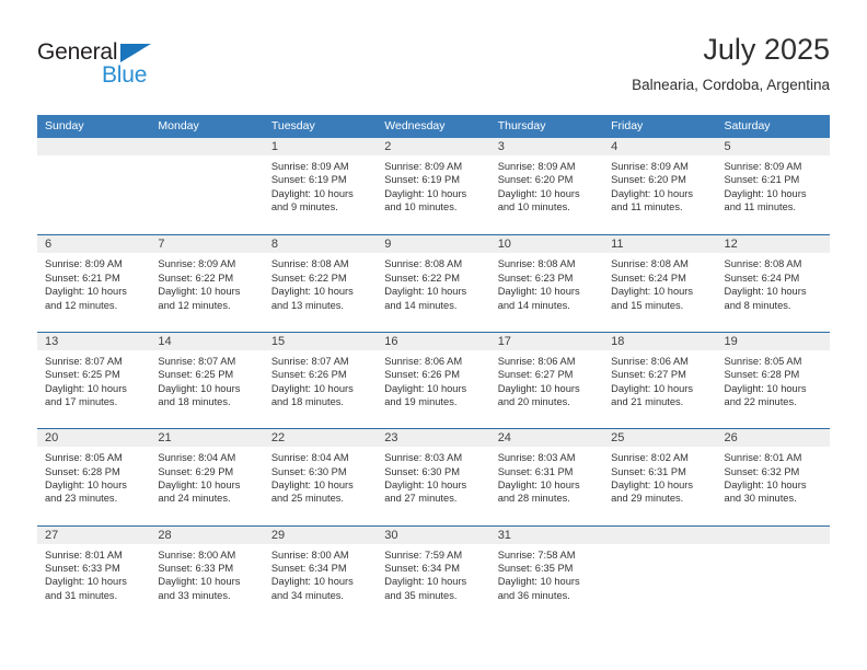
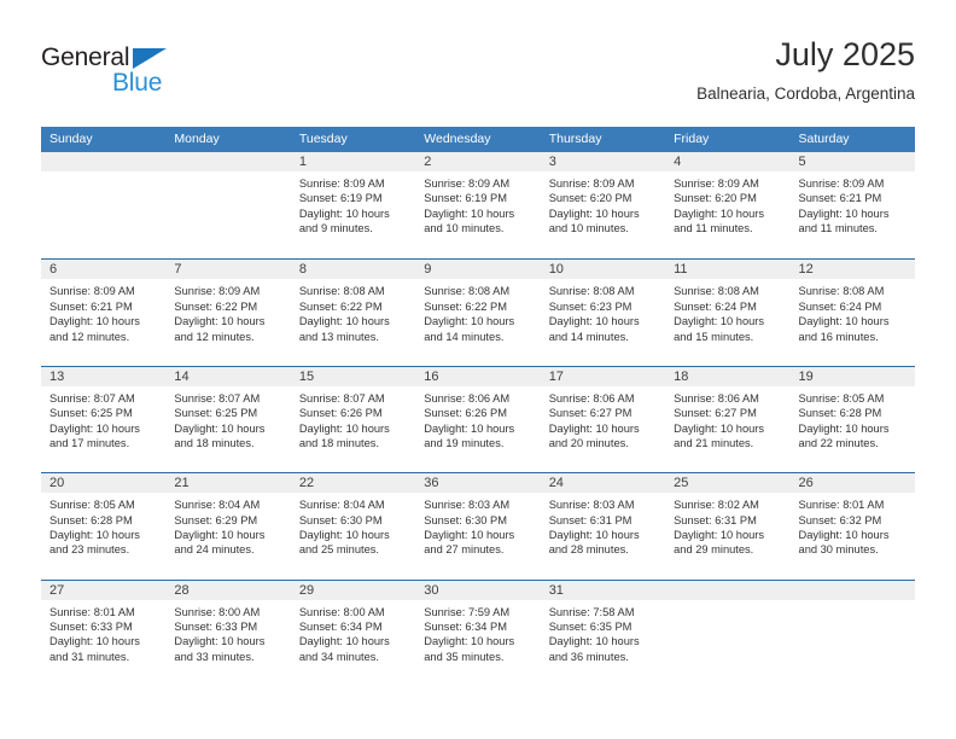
  General
  Blue
  July 2025
  Balnearia, Cordoba, Argentina
  Sunday
  Monday
  Tuesday
  Wednesday
  Thursday
  Friday
  Saturday
  1
  Sunrise: 8:09 AM
  Sunset: 6:19 PM
  Daylight: 10 hours
  and 9 minutes.
  2
  Sunrise: 8:09 AM
  Sunset: 6:19 PM
  Daylight: 10 hours
  and 10 minutes.
  3
  Sunrise: 8:09 AM
  Sunset: 6:20 PM
  Daylight: 10 hours
  and 10 minutes.
  4
  Sunrise: 8:09 AM
  Sunset: 6:20 PM
  Daylight: 10 hours
  and 11 minutes.
  5
  Sunrise: 8:09 AM
  Sunset: 6:21 PM
  Daylight: 10 hours
  and 11 minutes.
  6
  Sunrise: 8:09 AM
  Sunset: 6:21 PM
  Daylight: 10 hours
  and 12 minutes.
  7
  Sunrise: 8:09 AM
  Sunset: 6:22 PM
  Daylight: 10 hours
  and 12 minutes.
  8
  Sunrise: 8:08 AM
  Sunset: 6:22 PM
  Daylight: 10 hours
  and 13 minutes.
  9
  Sunrise: 8:08 AM
  Sunset: 6:22 PM
  Daylight: 10 hours
  and 14 minutes.
  10
  Sunrise: 8:08 AM
  Sunset: 6:23 PM
  Daylight: 10 hours
  and 14 minutes.
  11
  Sunrise: 8:08 AM
  Sunset: 6:24 PM
  Daylight: 10 hours
  and 15 minutes.
  12
  Sunrise: 8:08 AM
  Sunset: 6:24 PM
  Daylight: 10 hours
- and 8 minutes.
+ and 16 minutes.
  13
  Sunrise: 8:07 AM
  Sunset: 6:25 PM
  Daylight: 10 hours
  and 17 minutes.
  14
  Sunrise: 8:07 AM
  Sunset: 6:25 PM
  Daylight: 10 hours
  and 18 minutes.
  15
  Sunrise: 8:07 AM
  Sunset: 6:26 PM
  Daylight: 10 hours
  and 18 minutes.
  16
  Sunrise: 8:06 AM
  Sunset: 6:26 PM
  Daylight: 10 hours
  and 19 minutes.
  17
  Sunrise: 8:06 AM
  Sunset: 6:27 PM
  Daylight: 10 hours
  and 20 minutes.
  18
  Sunrise: 8:06 AM
  Sunset: 6:27 PM
  Daylight: 10 hours
  and 21 minutes.
  19
  Sunrise: 8:05 AM
  Sunset: 6:28 PM
  Daylight: 10 hours
  and 22 minutes.
  20
  Sunrise: 8:05 AM
  Sunset: 6:28 PM
  Daylight: 10 hours
  and 23 minutes.
  21
  Sunrise: 8:04 AM
  Sunset: 6:29 PM
  Daylight: 10 hours
  and 24 minutes.
  22
  Sunrise: 8:04 AM
  Sunset: 6:30 PM
  Daylight: 10 hours
  and 25 minutes.
- 23
+ 36
  Sunrise: 8:03 AM
  Sunset: 6:30 PM
  Daylight: 10 hours
  and 27 minutes.
  24
  Sunrise: 8:03 AM
  Sunset: 6:31 PM
  Daylight: 10 hours
  and 28 minutes.
  25
  Sunrise: 8:02 AM
  Sunset: 6:31 PM
  Daylight: 10 hours
  and 29 minutes.
  26
  Sunrise: 8:01 AM
  Sunset: 6:32 PM
  Daylight: 10 hours
  and 30 minutes.
  27
  Sunrise: 8:01 AM
  Sunset: 6:33 PM
  Daylight: 10 hours
  and 31 minutes.
  28
  Sunrise: 8:00 AM
  Sunset: 6:33 PM
  Daylight: 10 hours
  and 33 minutes.
  29
  Sunrise: 8:00 AM
  Sunset: 6:34 PM
  Daylight: 10 hours
  and 34 minutes.
  30
  Sunrise: 7:59 AM
  Sunset: 6:34 PM
  Daylight: 10 hours
  and 35 minutes.
  31
  Sunrise: 7:58 AM
  Sunset: 6:35 PM
  Daylight: 10 hours
  and 36 minutes.
